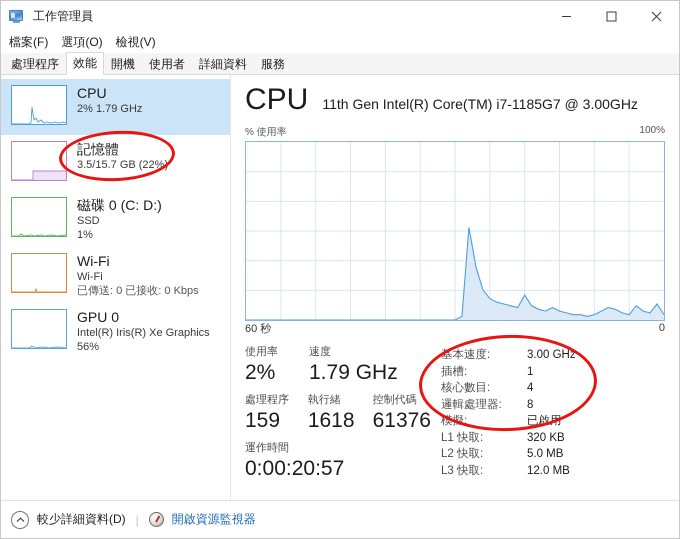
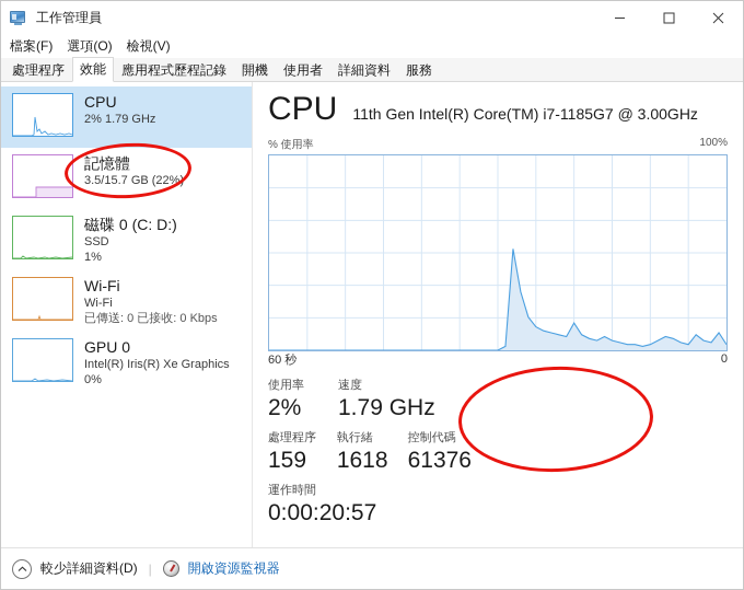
  工作管理員
  檔案(F)
  選項(O)
  檢視(V)
  處理程序
  效能
+ 應用程式歷程記錄
  開機
  使用者
  詳細資料
  服務
  CPU
  2% 1.79 GHz
  記憶體
  3.5/15.7 GB (22%)
  磁碟 0 (C: D:)
  SSD
  1%
  Wi-Fi
  Wi-Fi
  已傳送: 0 已接收: 0 Kbps
  GPU 0
  Intel(R) Iris(R) Xe Graphics
- 56%
+ 0%
  CPU
  11th Gen Intel(R) Core(TM) i7-1185G7 @ 3.00GHz
  % 使用率
  100%
  60 秒
  0
  使用率
  2%
  速度
  1.79 GHz
  處理程序
  159
  執行緒
  1618
  控制代碼
  61376
  運作時間
  0:00:20:57
- 基本速度:
- 3.00 GHz
- 插槽:
- 1
- 核心數目:
- 4
- 邏輯處理器:
- 8
- 模擬:
- 已啟用
- L1 快取:
- 320 KB
- L2 快取:
- 5.0 MB
- L3 快取:
- 12.0 MB
  較少詳細資料(D)
  |
  開啟資源監視器
